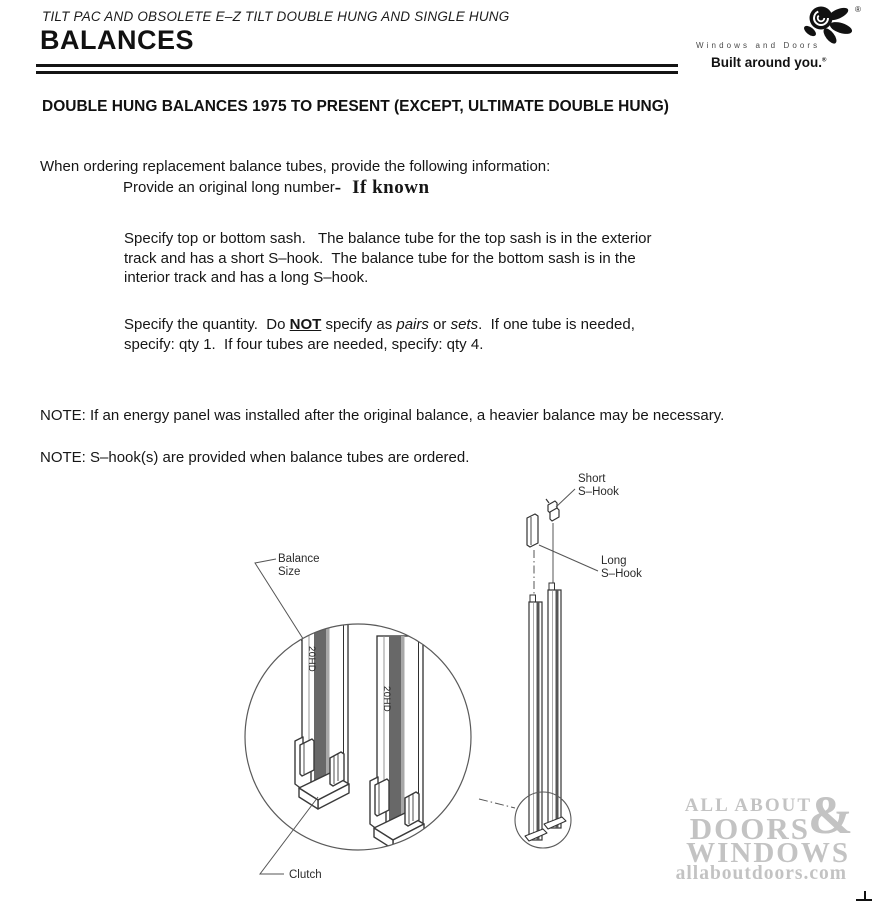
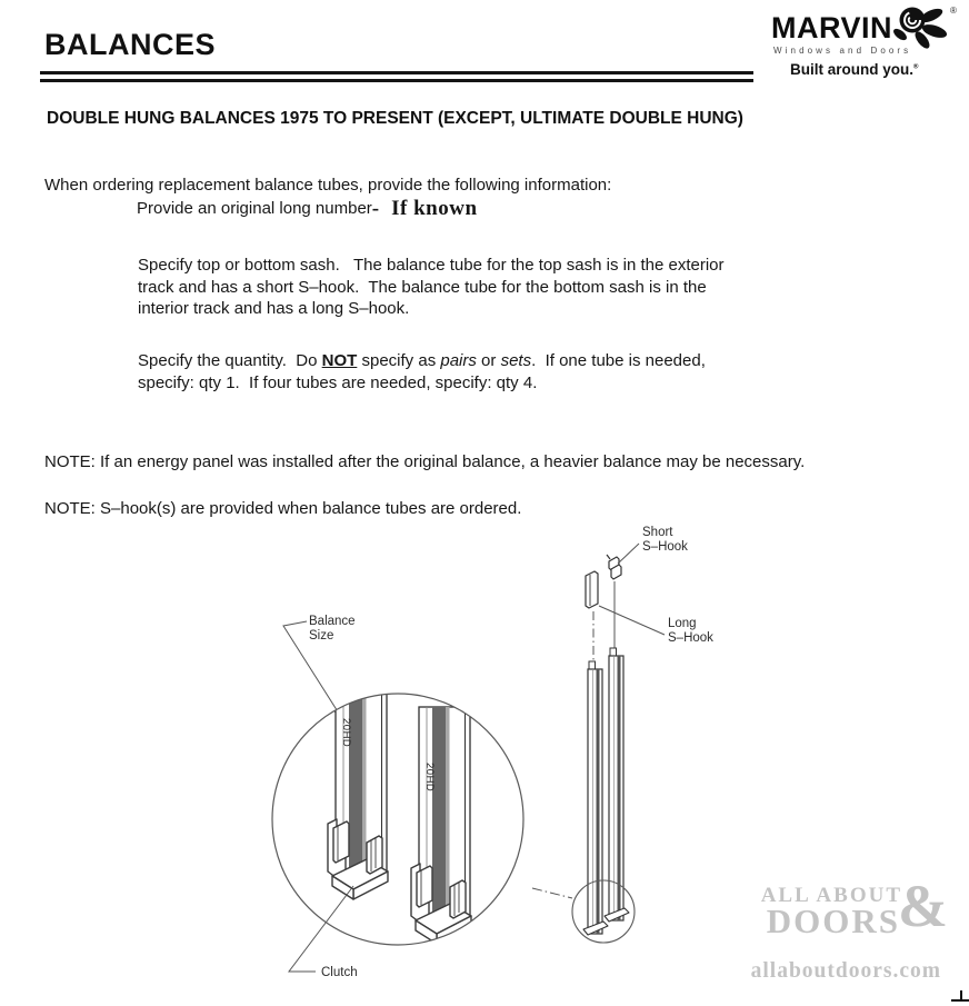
- TILT PAC AND OBSOLETE E–Z TILT DOUBLE HUNG AND SINGLE HUNG
  BALANCES
+ MARVIN
  ®
  Windows and Doors
  Built around you.
  DOUBLE HUNG BALANCES 1975 TO PRESENT (EXCEPT, ULTIMATE DOUBLE HUNG)
  When ordering replacement balance tubes, provide the following information:
  Provide an original long number- If known
  Specify top or bottom sash. The balance tube for the top sash is in the exterior
  track and has a short S–hook. The balance tube for the bottom sash is in the
  interior track and has a long S–hook.
  Specify the quantity. Do NOT specify as pairs or sets. If one tube is needed,
  specify: qty 1. If four tubes are needed, specify: qty 4.
  NOTE: If an energy panel was installed after the original balance, a heavier balance may be necessary.
  NOTE: S–hook(s) are provided when balance tubes are ordered.
  Short
  S–Hook
  Long
  S–Hook
  Balance
  Size
  Clutch
  ALL ABOUT
  DOORS
  &
- WINDOWS
  allaboutdoors.com
